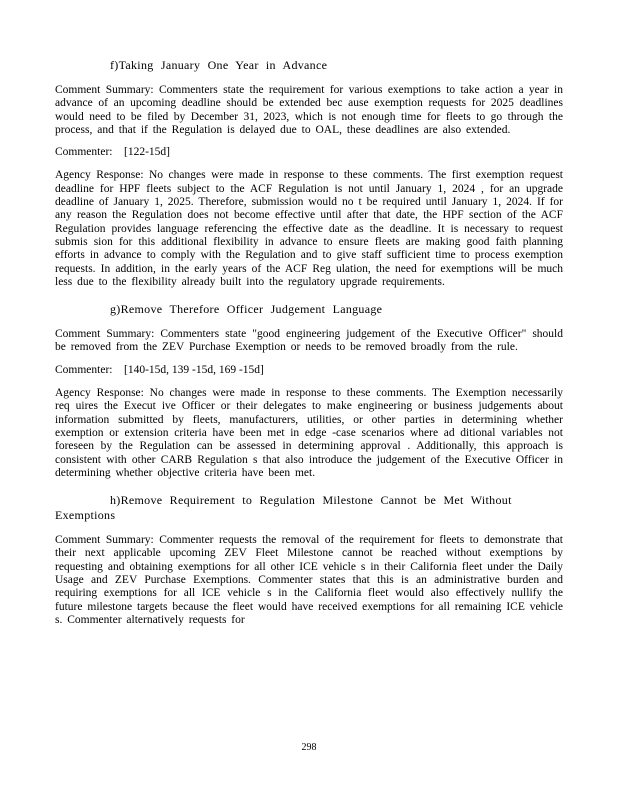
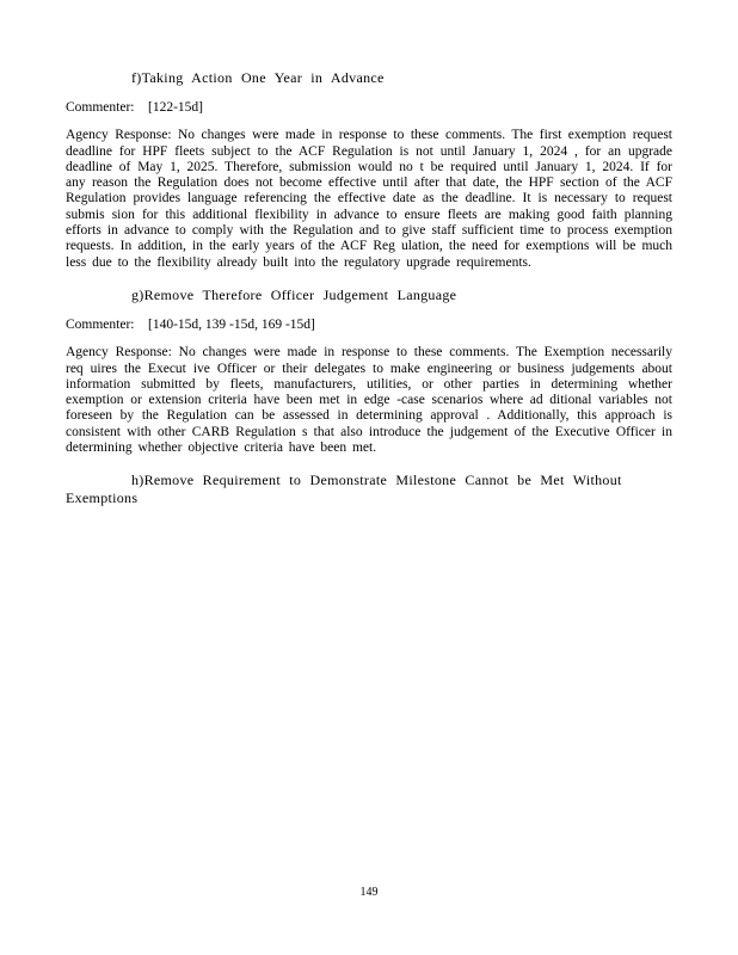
- f)Taking January One Year in Advance
+ f)Taking Action One Year in Advance
- Comment Summary: Commenters state the requirement for various exemptions to take action a year in advance of an upcoming deadline should be extended bec ause exemption requests for 2025 deadlines would need to be filed by December 31, 2023, which is not enough time for fleets to go through the process, and that if the Regulation is delayed due to OAL, these deadlines are also extended.
  Commenter: [122-15d]
- Agency Response: No changes were made in response to these comments. The first exemption request deadline for HPF fleets subject to the ACF Regulation is not until January 1, 2024 , for an upgrade deadline of January 1, 2025. Therefore, submission would no t be required until January 1, 2024. If for any reason the Regulation does not become effective until after that date, the HPF section of the ACF Regulation provides language referencing the effective date as the deadline. It is necessary to request submis sion for this additional flexibility in advance to ensure fleets are making good faith planning efforts in advance to comply with the Regulation and to give staff sufficient time to process exemption requests. In addition, in the early years of the ACF Reg ulation, the need for exemptions will be much less due to the flexibility already built into the regulatory upgrade requirements.
+ Agency Response: No changes were made in response to these comments. The first exemption request deadline for HPF fleets subject to the ACF Regulation is not until January 1, 2024 , for an upgrade deadline of May 1, 2025. Therefore, submission would no t be required until January 1, 2024. If for any reason the Regulation does not become effective until after that date, the HPF section of the ACF Regulation provides language referencing the effective date as the deadline. It is necessary to request submis sion for this additional flexibility in advance to ensure fleets are making good faith planning efforts in advance to comply with the Regulation and to give staff sufficient time to process exemption requests. In addition, in the early years of the ACF Reg ulation, the need for exemptions will be much less due to the flexibility already built into the regulatory upgrade requirements.
  g)Remove Therefore Officer Judgement Language
- Comment Summary: Commenters state "good engineering judgement of the Executive Officer" should be removed from the ZEV Purchase Exemption or needs to be removed broadly from the rule.
  Commenter: [140-15d, 139 -15d, 169 -15d]
  Agency Response: No changes were made in response to these comments. The Exemption necessarily req uires the Execut ive Officer or their delegates to make engineering or business judgements about information submitted by fleets, manufacturers, utilities, or other parties in determining whether exemption or extension criteria have been met in edge -case scenarios where ad ditional variables not foreseen by the Regulation can be assessed in determining approval . Additionally, this approach is consistent with other CARB Regulation s that also introduce the judgement of the Executive Officer in determining whether objective criteria have been met.
- h)Remove Requirement to Regulation Milestone Cannot be Met Without Exemptions
+ h)Remove Requirement to Demonstrate Milestone Cannot be Met Without Exemptions
- Comment Summary: Commenter requests the removal of the requirement for fleets to demonstrate that their next applicable upcoming ZEV Fleet Milestone cannot be reached without exemptions by requesting and obtaining exemptions for all other ICE vehicle s in their California fleet under the Daily Usage and ZEV Purchase Exemptions. Commenter states that this is an administrative burden and requiring exemptions for all ICE vehicle s in the California fleet would also effectively nullify the future milestone targets because the fleet would have received exemptions for all remaining ICE vehicle s. Commenter alternatively requests for
- 298
+ 149
